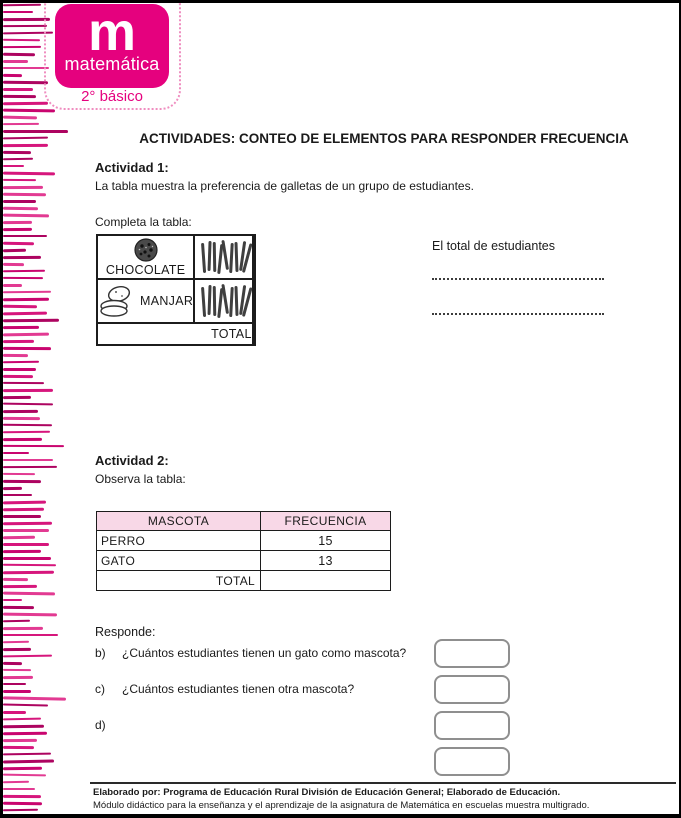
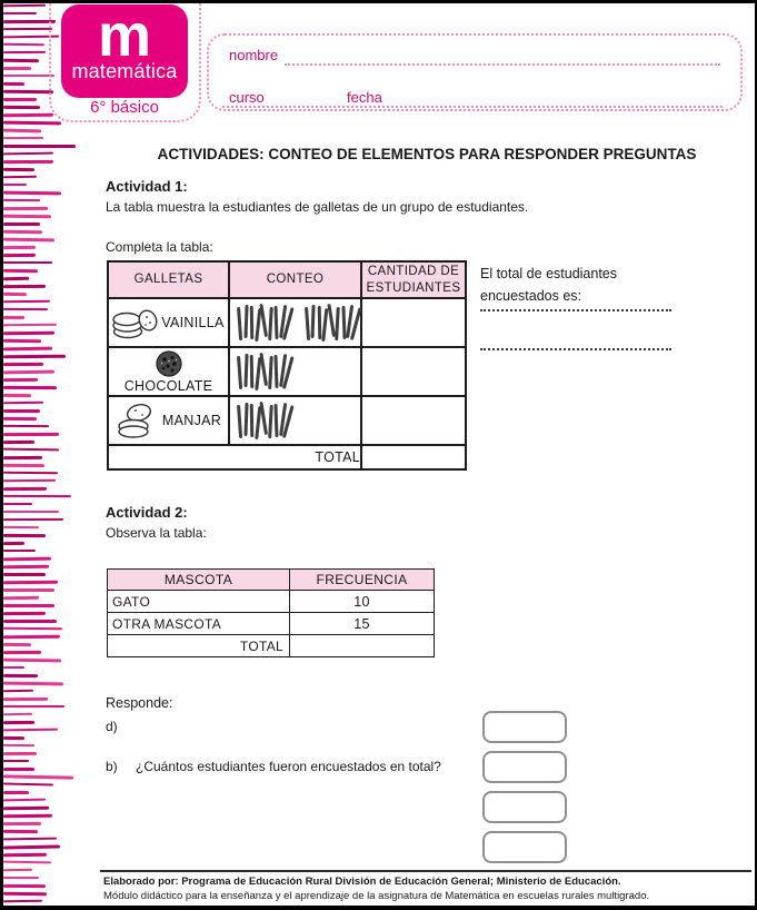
  m
  matemática
- 2° básico
+ 6° básico
+ nombre
+ curso
+ fecha
- ACTIVIDADES: CONTEO DE ELEMENTOS PARA RESPONDER FRECUENCIA
+ ACTIVIDADES: CONTEO DE ELEMENTOS PARA RESPONDER PREGUNTAS
  Actividad 1:
- La tabla muestra la preferencia de galletas de un grupo de estudiantes.
+ La tabla muestra la estudiantes de galletas de un grupo de estudiantes.
  Completa la tabla:
+ GALLETAS	CONTEO	CANTIDAD DE ESTUDIANTES
+ VAINILLA
  CHOCOLATE
  MANJAR
  TOTAL
  El total de estudiantes
+ encuestados es:
  Actividad 2:
  Observa la tabla:
  MASCOTA	FRECUENCIA
- PERRO	15
- GATO	13
+ GATO	10
+ OTRA MASCOTA	15
  TOTAL
  Responde:
- b)
+ d)
- ¿Cuántos estudiantes tienen un gato como mascota?
- c)
- ¿Cuántos estudiantes tienen otra mascota?
- d)
+ b)
+ ¿Cuántos estudiantes fueron encuestados en total?
- Elaborado por: Programa de Educación Rural División de Educación General; Elaborado de Educación.
+ Elaborado por: Programa de Educación Rural División de Educación General; Ministerio de Educación.
- Módulo didáctico para la enseñanza y el aprendizaje de la asignatura de Matemática en escuelas muestra multigrado.
+ Módulo didáctico para la enseñanza y el aprendizaje de la asignatura de Matemática en escuelas rurales multigrado.
